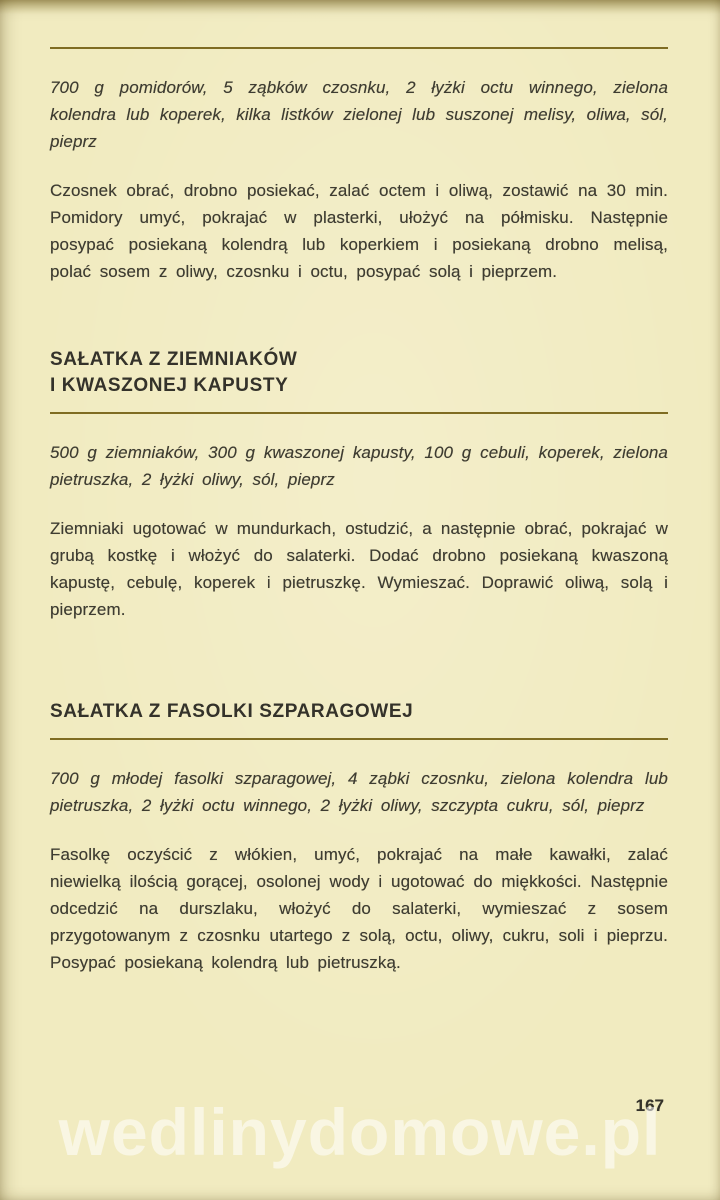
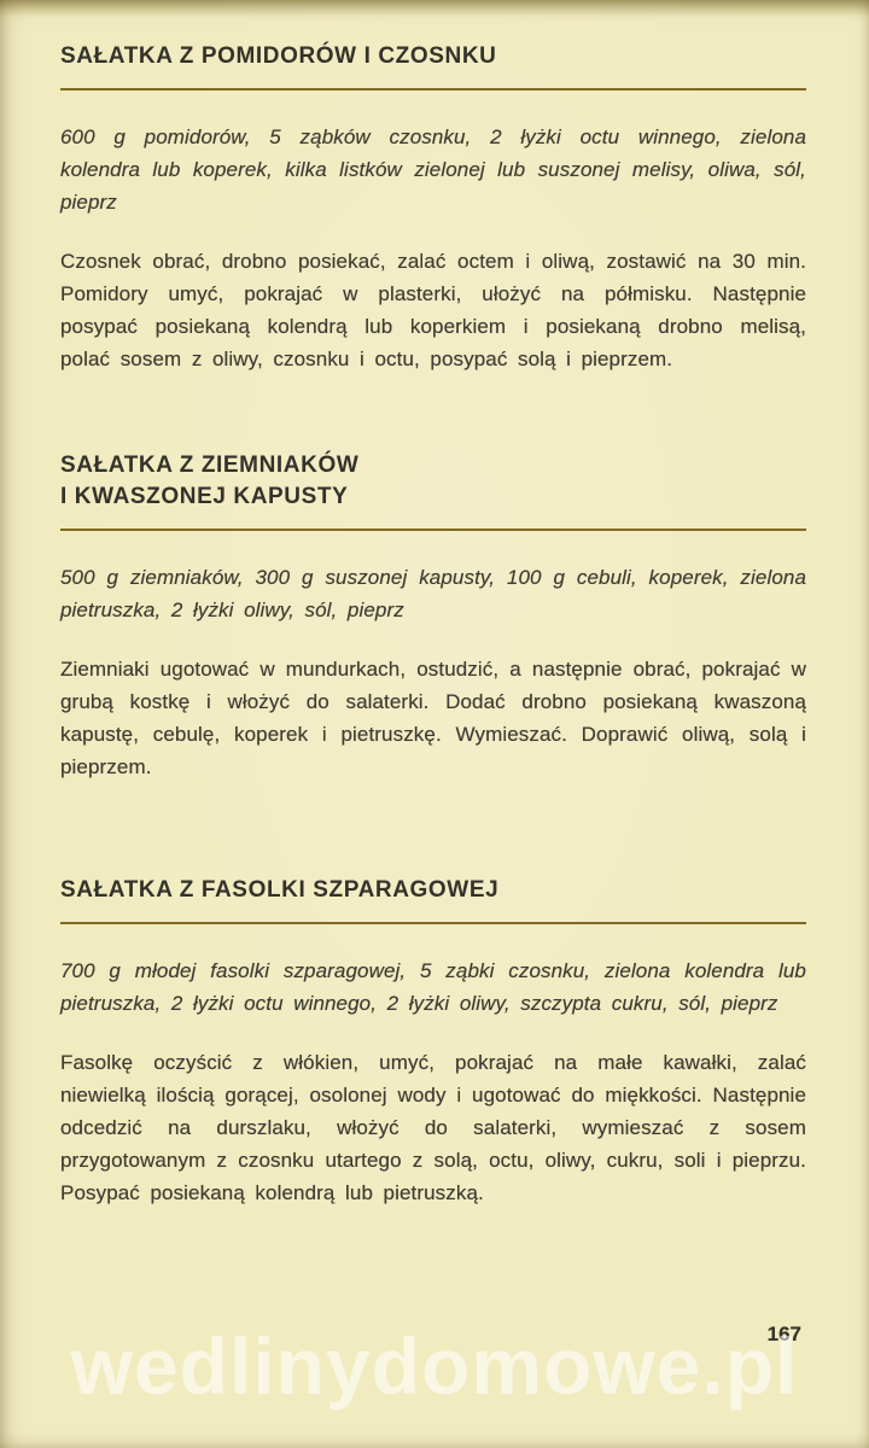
+ SAŁATKA Z POMIDORÓW I CZOSNKU
- 700 g pomidorów, 5 ząbków czosnku, 2 łyżki octu winnego, zielona kolendra lub koperek, kilka listków zielonej lub suszonej melisy, oliwa, sól, pieprz
+ 600 g pomidorów, 5 ząbków czosnku, 2 łyżki octu winnego, zielona kolendra lub koperek, kilka listków zielonej lub suszonej melisy, oliwa, sól, pieprz
  Czosnek obrać, drobno posiekać, zalać octem i oliwą, zostawić na 30 min. Pomidory umyć, pokrajać w plasterki, ułożyć na półmisku. Następnie posypać posiekaną kolendrą lub koperkiem i posiekaną drobno melisą, polać sosem z oliwy, czosnku i octu, posypać solą i pieprzem.
  SAŁATKA Z ZIEMNIAKÓW
  I KWASZONEJ KAPUSTY
- 500 g ziemniaków, 300 g kwaszonej kapusty, 100 g cebuli, koperek, zielona pietruszka, 2 łyżki oliwy, sól, pieprz
+ 500 g ziemniaków, 300 g suszonej kapusty, 100 g cebuli, koperek, zielona pietruszka, 2 łyżki oliwy, sól, pieprz
  Ziemniaki ugotować w mundurkach, ostudzić, a następnie obrać, pokrajać w grubą kostkę i włożyć do salaterki. Dodać drobno posiekaną kwaszoną kapustę, cebulę, koperek i pietruszkę. Wymieszać. Doprawić oliwą, solą i pieprzem.
  SAŁATKA Z FASOLKI SZPARAGOWEJ
- 700 g młodej fasolki szparagowej, 4 ząbki czosnku, zielona kolendra lub pietruszka, 2 łyżki octu winnego, 2 łyżki oliwy, szczypta cukru, sól, pieprz
+ 700 g młodej fasolki szparagowej, 5 ząbki czosnku, zielona kolendra lub pietruszka, 2 łyżki octu winnego, 2 łyżki oliwy, szczypta cukru, sól, pieprz
  Fasolkę oczyścić z włókien, umyć, pokrajać na małe kawałki, zalać niewielką ilością gorącej, osolonej wody i ugotować do miękkości. Następnie odcedzić na durszlaku, włożyć do salaterki, wymieszać z sosem przygotowanym z czosnku utartego z solą, octu, oliwy, cukru, soli i pieprzu. Posypać posiekaną kolendrą lub pietruszką.
  167
  wedlinydomowe.pl
